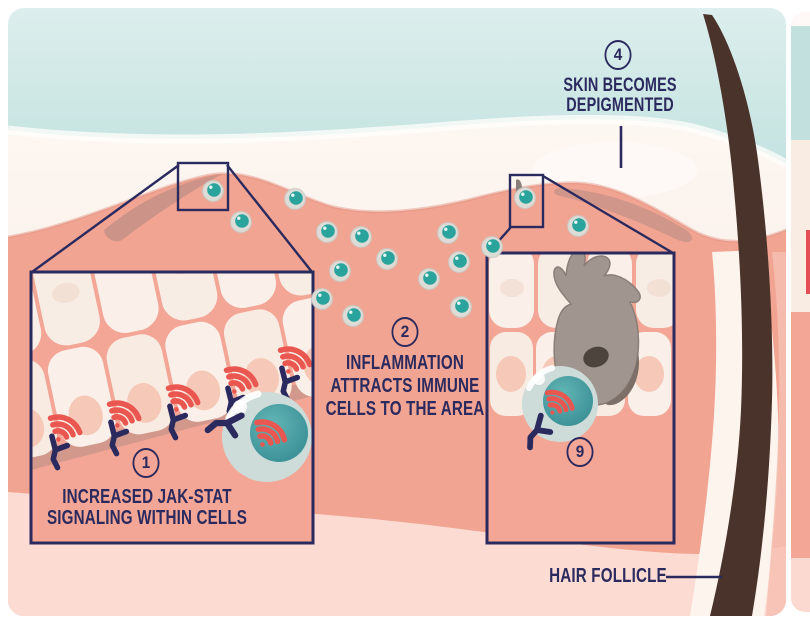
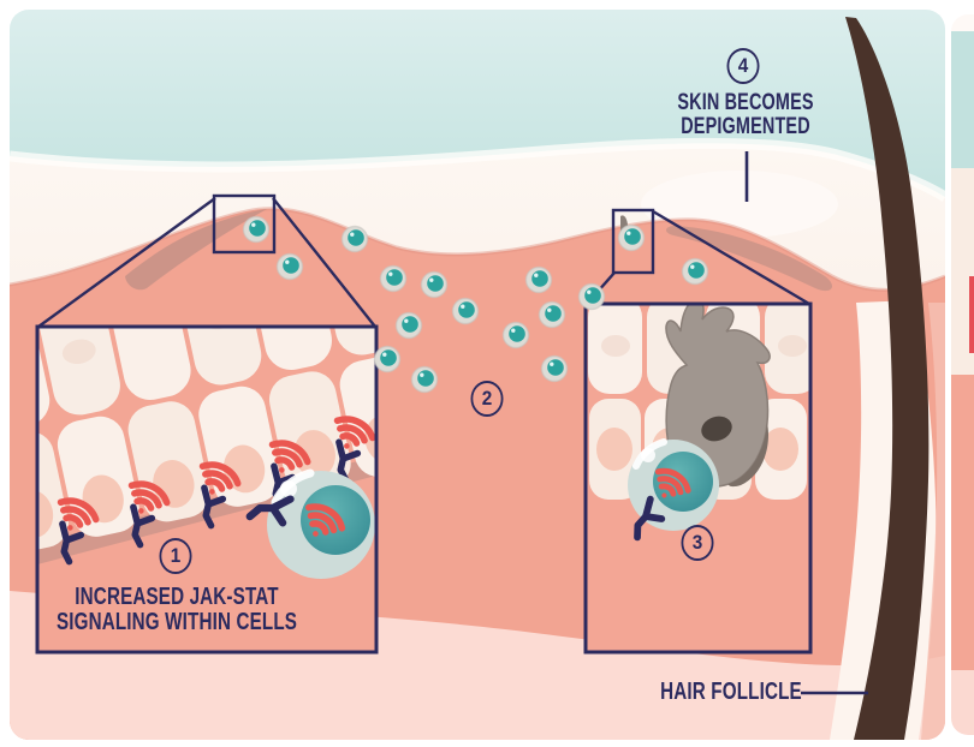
  1
  INCREASED JAK-STAT
  SIGNALING WITHIN CELLS
  2
- INFLAMMATION
- ATTRACTS IMMUNE
- CELLS TO THE AREA
- 9
+ 3
  4
  SKIN BECOMES
  DEPIGMENTED
  HAIR FOLLICLE
